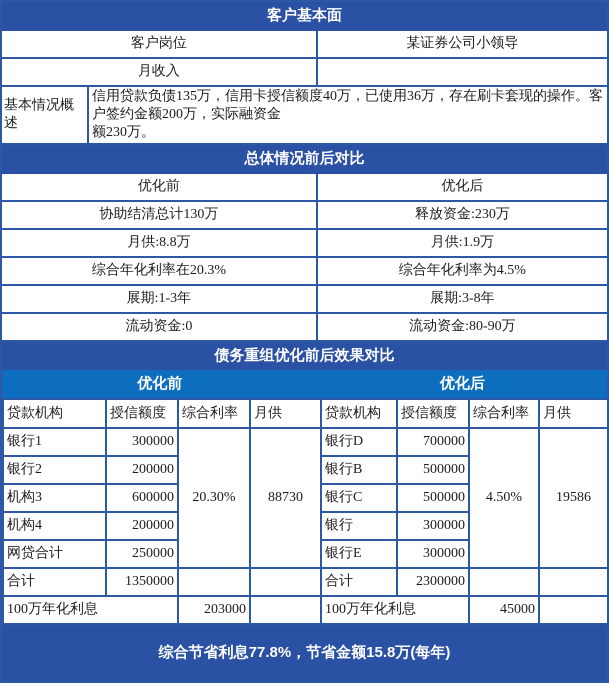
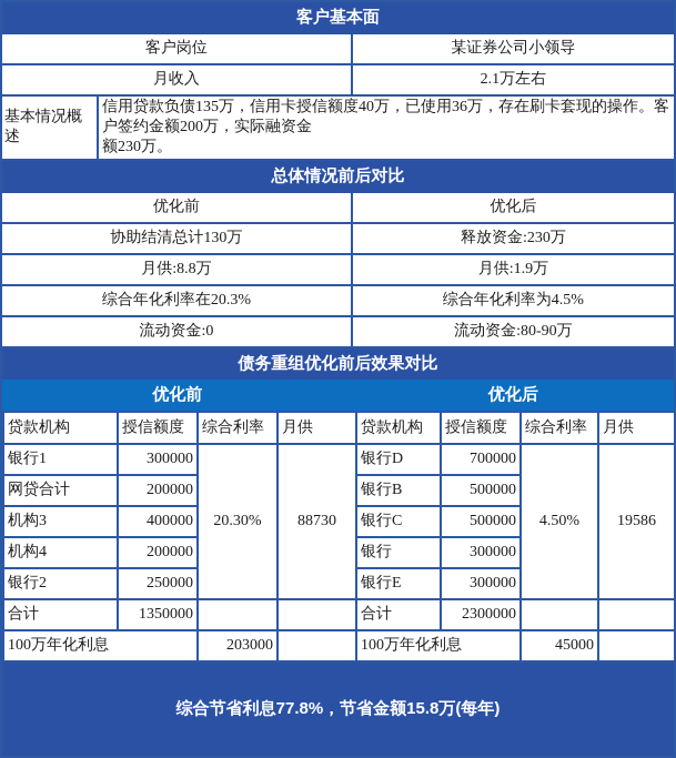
  客户基本面
  客户岗位
  某证券公司小领导
  月收入
+ 2.1万左右
  基本情况概述
  信用贷款负债135万，信用卡授信额度40万，已使用36万，存在刷卡套现的操作。客户签约金额200万，实际融资金
  额230万。
  总体情况前后对比
  优化前
  优化后
  协助结清总计130万
  释放资金:230万
  月供:8.8万
  月供:1.9万
  综合年化利率在20.3%
  综合年化利率为4.5%
- 展期:1-3年
- 展期:3-8年
  流动资金:0
  流动资金:80-90万
  债务重组优化前后效果对比
  优化前
  优化后
  贷款机构	授信额度	综合利率	月供	贷款机构	授信额度	综合利率	月供
  银行1	300000	20.30%	88730	银行D	700000	4.50%	19586
- 银行2	200000	银行B	500000
+ 网贷合计	200000	银行B	500000
- 机构3	600000	银行C	500000
+ 机构3	400000	银行C	500000
  机构4	200000	银行	300000
- 网贷合计	250000	银行E	300000
+ 银行2	250000	银行E	300000
  合计	1350000			合计	2300000
  100万年化利息	203000		100万年化利息	45000
  综合节省利息77.8%，节省金额15.8万(每年)
